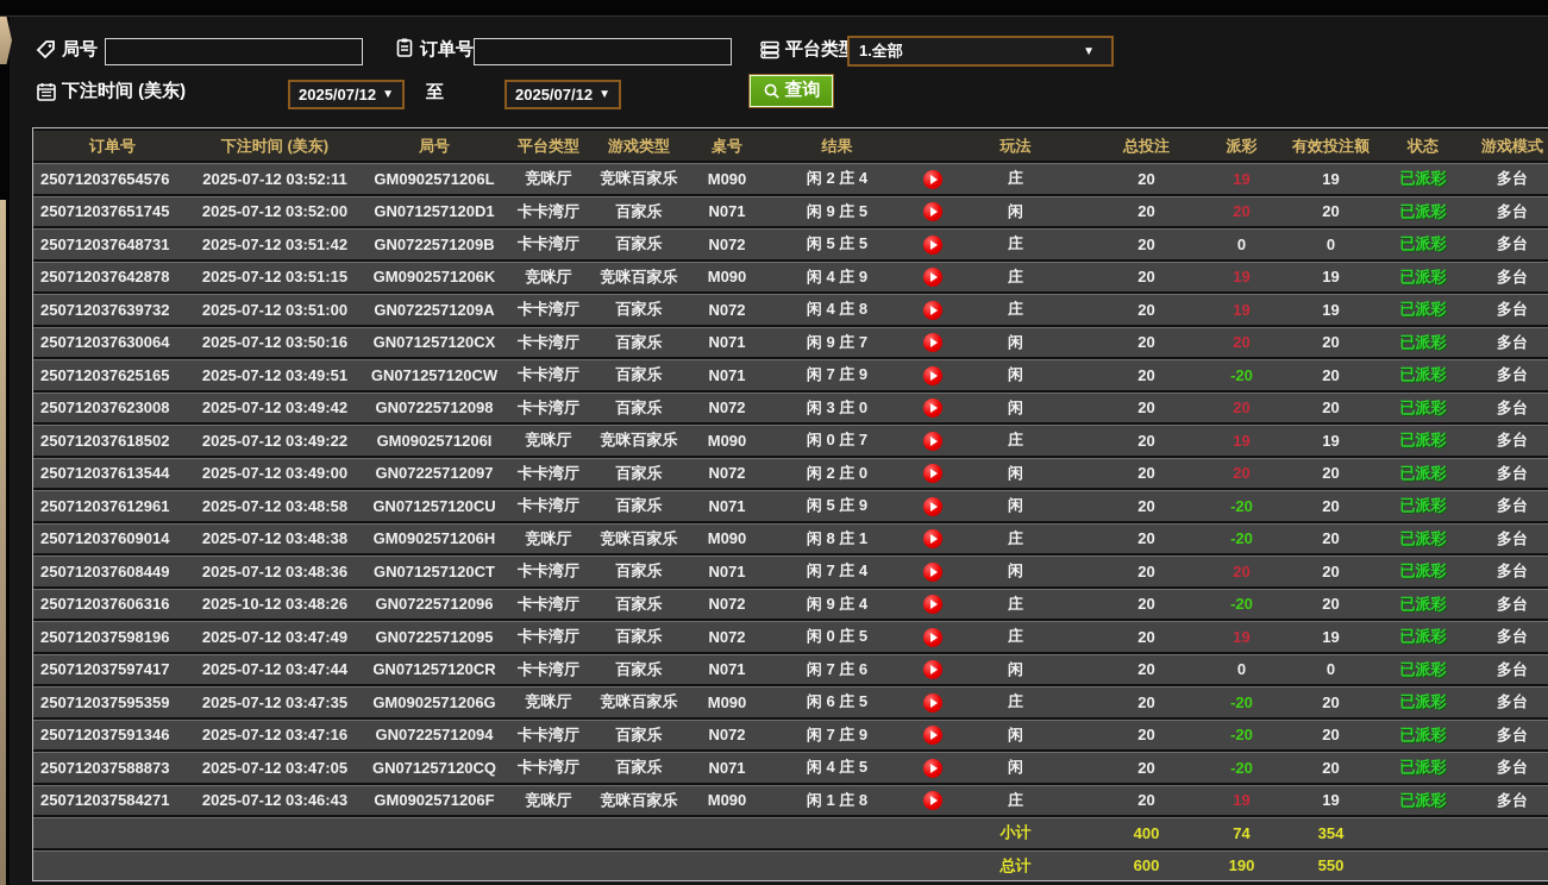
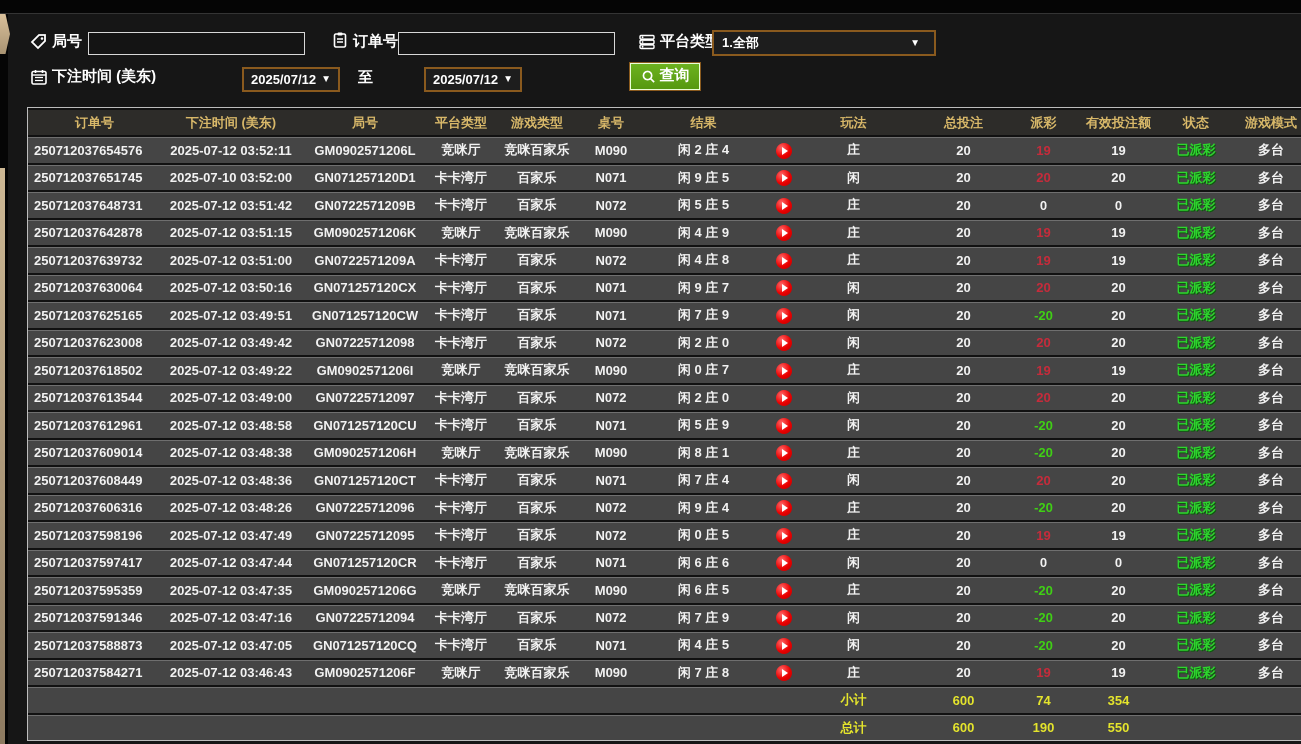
  局号
  订单号
  平台类
  1.全部
  ▼
  下注时间 (美东)
  2025/07/12
  ▼
  至
  2025/07/12
  ▼
  查询
  订单号	下注时间 (美东)	局号	平台类型	游戏类型	桌号	结果		玩法	总投注	派彩	有效投注额	状态	游戏模式
  250712037654576	2025-07-12 03:52:11	GM0902571206L	竞咪厅	竞咪百家乐	M090	闲 2 庄 4		庄	20	19	19	已派彩	多台
- 250712037651745	2025-07-12 03:52:00	GN071257120D1	卡卡湾厅	百家乐	N071	闲 9 庄 5		闲	20	20	20	已派彩	多台
+ 250712037651745	2025-07-10 03:52:00	GN071257120D1	卡卡湾厅	百家乐	N071	闲 9 庄 5		闲	20	20	20	已派彩	多台
  250712037648731	2025-07-12 03:51:42	GN0722571209B	卡卡湾厅	百家乐	N072	闲 5 庄 5		庄	20	0	0	已派彩	多台
  250712037642878	2025-07-12 03:51:15	GM0902571206K	竞咪厅	竞咪百家乐	M090	闲 4 庄 9		庄	20	19	19	已派彩	多台
  250712037639732	2025-07-12 03:51:00	GN0722571209A	卡卡湾厅	百家乐	N072	闲 4 庄 8		庄	20	19	19	已派彩	多台
  250712037630064	2025-07-12 03:50:16	GN071257120CX	卡卡湾厅	百家乐	N071	闲 9 庄 7		闲	20	20	20	已派彩	多台
  250712037625165	2025-07-12 03:49:51	GN071257120CW	卡卡湾厅	百家乐	N071	闲 7 庄 9		闲	20	-20	20	已派彩	多台
- 250712037623008	2025-07-12 03:49:42	GN07225712098	卡卡湾厅	百家乐	N072	闲 3 庄 0		闲	20	20	20	已派彩	多台
+ 250712037623008	2025-07-12 03:49:42	GN07225712098	卡卡湾厅	百家乐	N072	闲 2 庄 0		闲	20	20	20	已派彩	多台
  250712037618502	2025-07-12 03:49:22	GM0902571206I	竞咪厅	竞咪百家乐	M090	闲 0 庄 7		庄	20	19	19	已派彩	多台
  250712037613544	2025-07-12 03:49:00	GN07225712097	卡卡湾厅	百家乐	N072	闲 2 庄 0		闲	20	20	20	已派彩	多台
  250712037612961	2025-07-12 03:48:58	GN071257120CU	卡卡湾厅	百家乐	N071	闲 5 庄 9		闲	20	-20	20	已派彩	多台
  250712037609014	2025-07-12 03:48:38	GM0902571206H	竞咪厅	竞咪百家乐	M090	闲 8 庄 1		庄	20	-20	20	已派彩	多台
  250712037608449	2025-07-12 03:48:36	GN071257120CT	卡卡湾厅	百家乐	N071	闲 7 庄 4		闲	20	20	20	已派彩	多台
- 250712037606316	2025-10-12 03:48:26	GN07225712096	卡卡湾厅	百家乐	N072	闲 9 庄 4		庄	20	-20	20	已派彩	多台
+ 250712037606316	2025-07-12 03:48:26	GN07225712096	卡卡湾厅	百家乐	N072	闲 9 庄 4		庄	20	-20	20	已派彩	多台
  250712037598196	2025-07-12 03:47:49	GN07225712095	卡卡湾厅	百家乐	N072	闲 0 庄 5		庄	20	19	19	已派彩	多台
- 250712037597417	2025-07-12 03:47:44	GN071257120CR	卡卡湾厅	百家乐	N071	闲 7 庄 6		闲	20	0	0	已派彩	多台
+ 250712037597417	2025-07-12 03:47:44	GN071257120CR	卡卡湾厅	百家乐	N071	闲 6 庄 6		闲	20	0	0	已派彩	多台
  250712037595359	2025-07-12 03:47:35	GM0902571206G	竞咪厅	竞咪百家乐	M090	闲 6 庄 5		庄	20	-20	20	已派彩	多台
  250712037591346	2025-07-12 03:47:16	GN07225712094	卡卡湾厅	百家乐	N072	闲 7 庄 9		闲	20	-20	20	已派彩	多台
  250712037588873	2025-07-12 03:47:05	GN071257120CQ	卡卡湾厅	百家乐	N071	闲 4 庄 5		闲	20	-20	20	已派彩	多台
- 250712037584271	2025-07-12 03:46:43	GM0902571206F	竞咪厅	竞咪百家乐	M090	闲 1 庄 8		庄	20	19	19	已派彩	多台
+ 250712037584271	2025-07-12 03:46:43	GM0902571206F	竞咪厅	竞咪百家乐	M090	闲 7 庄 8		庄	20	19	19	已派彩	多台
- 								小计	400	74	354
+ 								小计	600	74	354
  								总计	600	190	550
